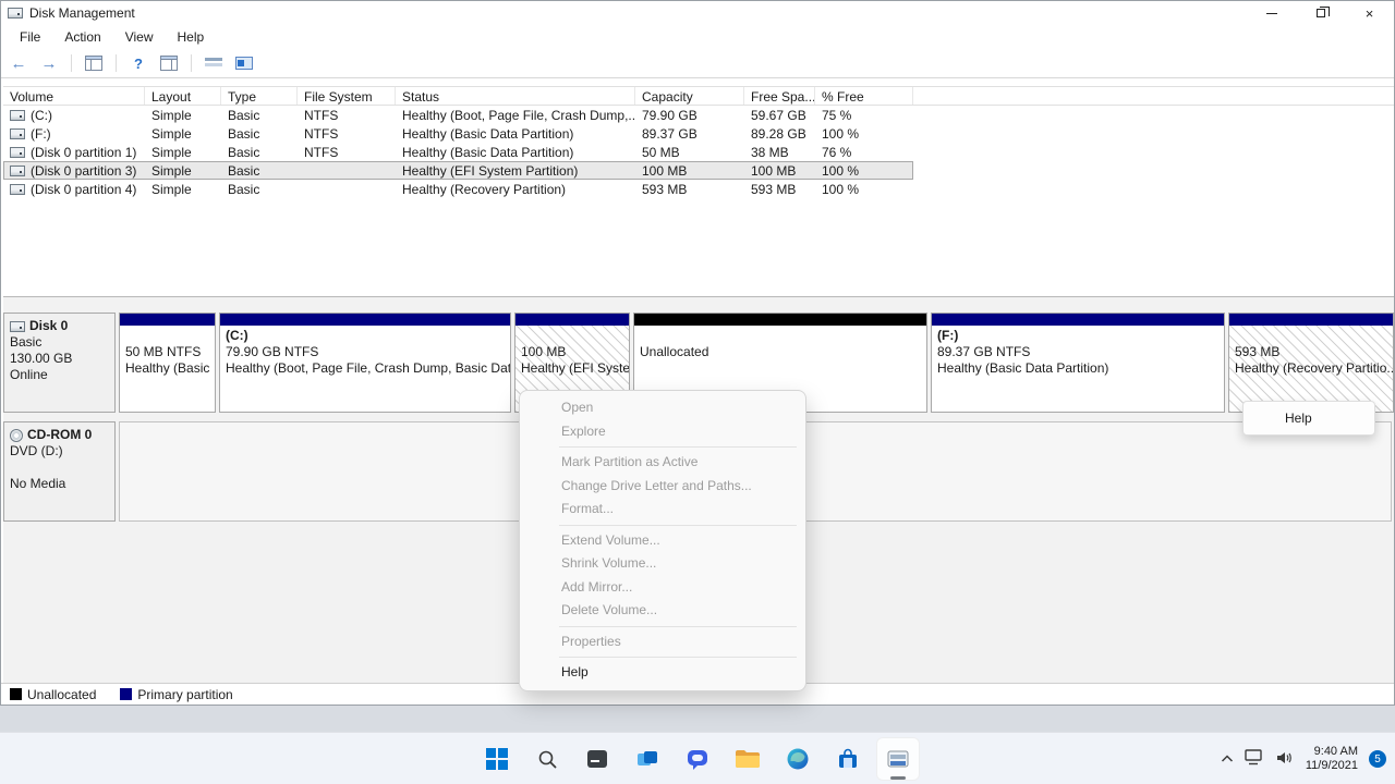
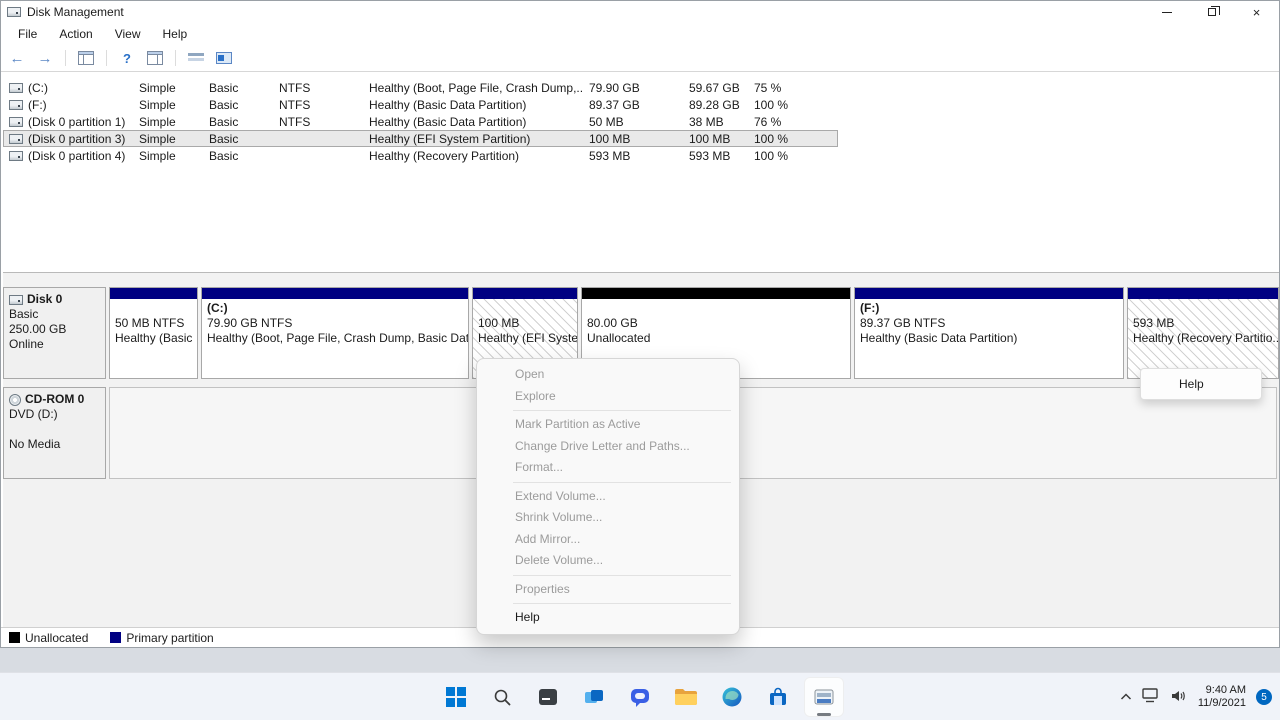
  Disk Management
  ×
  File
  Action
  View
  Help
  ←
  →
  ?
- Volume
- Layout
- Type
- File System
- Status
- Capacity
- Free Spa...
- % Free
  (C:)
  Simple
  Basic
  NTFS
  Healthy (Boot, Page File, Crash Dump,..
  79.90 GB
  59.67 GB
  75 %
  (F:)
  Simple
  Basic
  NTFS
  Healthy (Basic Data Partition)
  89.37 GB
  89.28 GB
  100 %
  (Disk 0 partition 1)
  Simple
  Basic
  NTFS
  Healthy (Basic Data Partition)
  50 MB
  38 MB
  76 %
  (Disk 0 partition 3)
  Simple
  Basic
  Healthy (EFI System Partition)
  100 MB
  100 MB
  100 %
  (Disk 0 partition 4)
  Simple
  Basic
  Healthy (Recovery Partition)
  593 MB
  593 MB
  100 %
  Disk 0
  Basic
- 130.00 GB
+ 250.00 GB
  Online
  50 MB NTFS
  Healthy (Basic
  (C:)
  79.90 GB NTFS
  Healthy (Boot, Page File, Crash Dump, Basic Dat
  100 MB
  Healthy (EFI Syste
+ 80.00 GB
  Unallocated
  (F:)
  89.37 GB NTFS
  Healthy (Basic Data Partition)
  593 MB
  Healthy (Recovery Partitio..
  CD-ROM 0
  DVD (D:)
  No Media
  Unallocated
  Primary partition
  Open
  Explore
  Mark Partition as Active
  Change Drive Letter and Paths...
  Format...
  Extend Volume...
  Shrink Volume...
  Add Mirror...
  Delete Volume...
  Properties
  Help
  Help
  9:40 AM
  11/9/2021
  5
